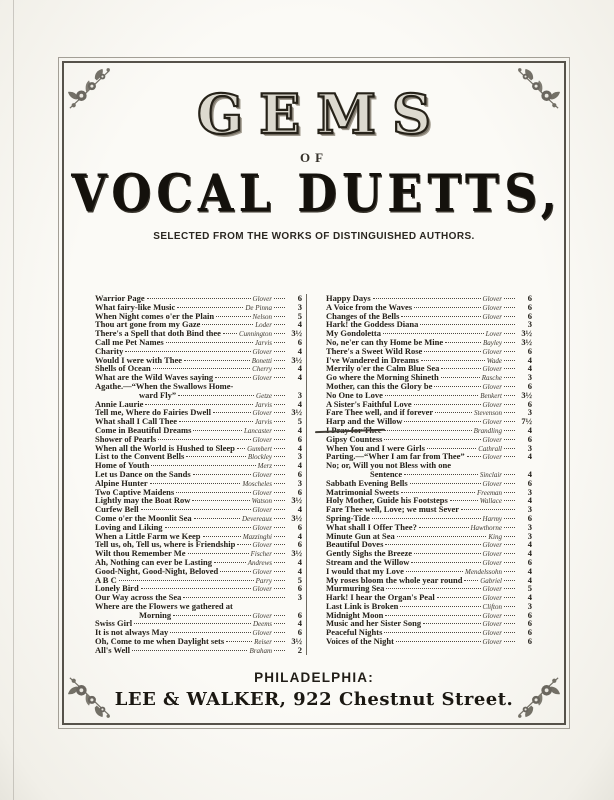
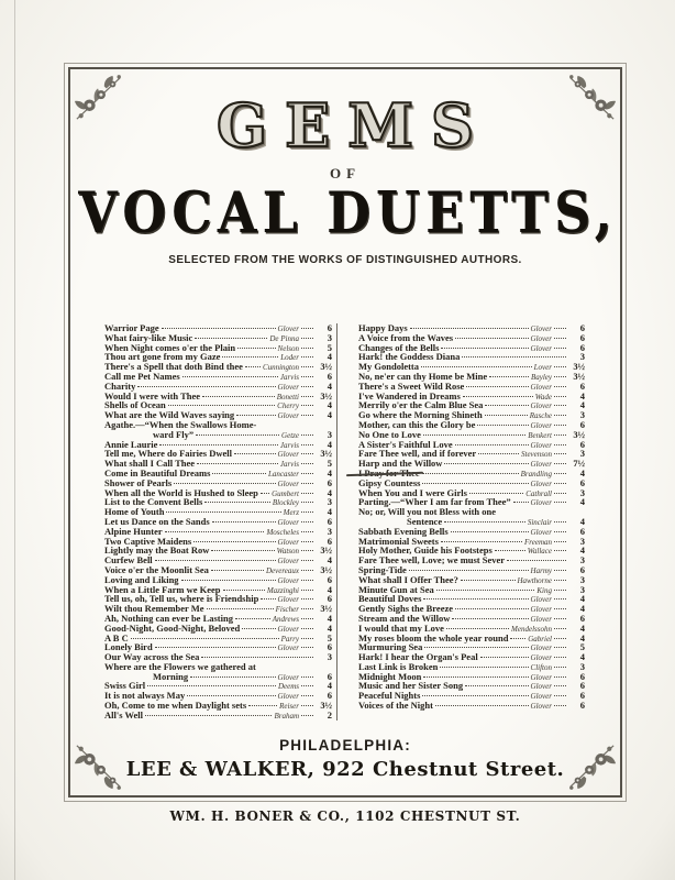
  GEMS
  OF
  VOCAL DUETTS,
  SELECTED FROM THE WORKS OF DISTINGUISHED AUTHORS.
  Warrior Page
  Glover
  6
  What fairy-like Music
  De Pinna
  3
  When Night comes o'er the Plain
  Nelson
  5
  Thou art gone from my Gaze
  Loder
  4
  There's a Spell that doth Bind thee
  Cunnington
  3½
  Call me Pet Names
  Jarvis
  6
  Charity
  Glover
  4
  Would I were with Thee
  Bonetti
  3½
  Shells of Ocean
  Cherry
  4
  What are the Wild Waves saying
  Glover
  4
  Agathe.—“When the Swallows Home-
  ward Fly”
  Getze
  3
  Annie Laurie
  Jarvis
  4
  Tell me, Where do Fairies Dwell
  Glover
  3½
  What shall I Call Thee
  Jarvis
  5
  Come in Beautiful Dreams
  Lancaster
  4
  Shower of Pearls
  Glover
  6
  When all the World is Hushed to Sleep
  Gumbert
  4
  List to the Convent Bells
  Blockley
  3
  Home of Youth
  Merz
  4
  Let us Dance on the Sands
  Glover
  6
  Alpine Hunter
  Moscheles
  3
  Two Captive Maidens
  Glover
  6
  Lightly may the Boat Row
  Watson
  3½
  Curfew Bell
  Glover
  4
- Come o'er the Moonlit Sea
+ Voice o'er the Moonlit Sea
  Devereaux
  3½
  Loving and Liking
  Glover
  6
  When a Little Farm we Keep
  Mazzinghi
  4
  Tell us, oh, Tell us, where is Friendship
  Glover
  6
  Wilt thou Remember Me
  Fischer
  3½
  Ah, Nothing can ever be Lasting
  Andrews
  4
  Good-Night, Good-Night, Beloved
  Glover
  4
  A B C
  Parry
  5
  Lonely Bird
  Glover
  6
  Our Way across the Sea
  3
  Where are the Flowers we gathered at
  Morning
  Glover
  6
  Swiss Girl
  Deems
  4
  It is not always May
  Glover
  6
  Oh, Come to me when Daylight sets
  Reiser
  3½
  All's Well
  Braham
  2
  Happy Days
  Glover
  6
  A Voice from the Waves
  Glover
  6
  Changes of the Bells
  Glover
  6
  Hark! the Goddess Diana
  3
  My Gondoletta
  Lover
  3½
  No, ne'er can thy Home be Mine
  Bayley
  3½
  There's a Sweet Wild Rose
  Glover
  6
  I've Wandered in Dreams
  Wade
  4
  Merrily o'er the Calm Blue Sea
  Glover
  4
  Go where the Morning Shineth
  Rasche
  3
  Mother, can this the Glory be
  Glover
  6
  No One to Love
  Benkert
  3½
  A Sister's Faithful Love
  Glover
  6
  Fare Thee well, and if forever
  Stevenson
  3
  Harp and the Willow
  Glover
  7½
  I Pray for Thee
  Brandling
  4
  Gipsy Countess
  Glover
  6
  When You and I were Girls
  Cathrall
  3
  Parting.—“Wher I am far from Thee”
  Glover
  4
  No; or, Will you not Bless with one
  Sentence
  Sinclair
  4
  Sabbath Evening Bells
  Glover
  6
  Matrimonial Sweets
  Freeman
  3
  Holy Mother, Guide his Footsteps
  Wallace
  4
  Fare Thee well, Love; we must Sever
  3
  Spring-Tide
  Harmy
  6
  What shall I Offer Thee?
  Hawthorne
  3
  Minute Gun at Sea
  King
  3
  Beautiful Doves
  Glover
  4
  Gently Sighs the Breeze
  Glover
  4
  Stream and the Willow
  Glover
  6
  I would that my Love
  Mendelssohn
  4
  My roses bloom the whole year round
  Gabriel
  4
  Murmuring Sea
  Glover
  5
  Hark! I hear the Organ's Peal
  Glover
  4
  Last Link is Broken
  Clifton
  3
  Midnight Moon
  Glover
  6
  Music and her Sister Song
  Glover
  6
  Peaceful Nights
  Glover
  6
  Voices of the Night
  Glover
  6
  PHILADELPHIA:
  LEE & WALKER, 922 Chestnut Street.
+ WM. H. BONER & CO., 1102 CHESTNUT ST.
